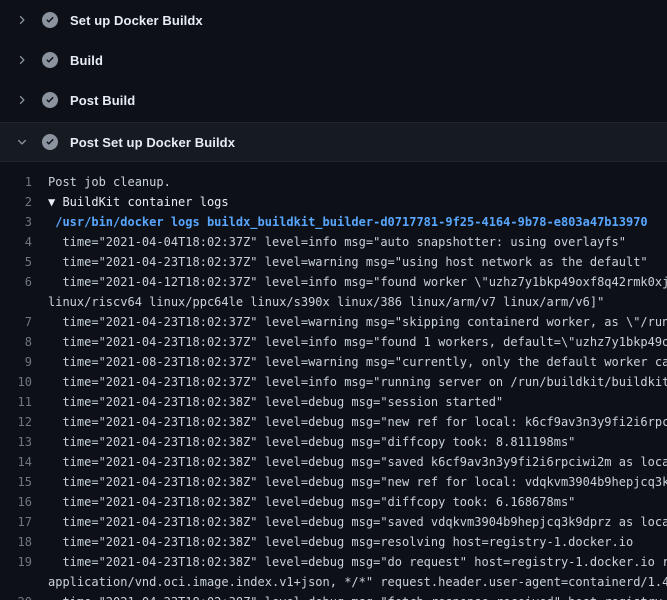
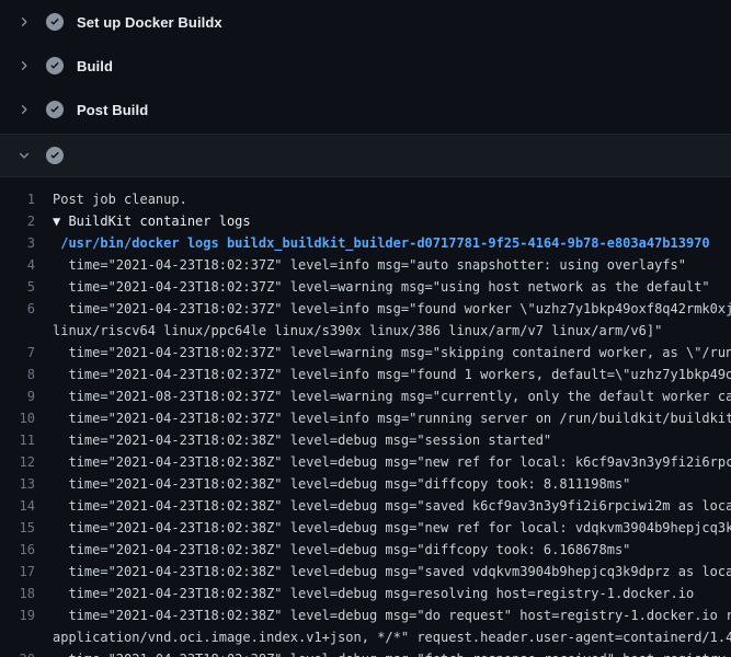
  Set up Docker Buildx
  Build
  Post Build
- Post Set up Docker Buildx
  1
  Post job cleanup.
  2
  ▼
  BuildKit container logs
  3
  /usr/bin/docker logs buildx_buildkit_builder-d0717781-9f25-4164-9b78-e803a47b13970
  4
- time="2021-04-04T18:02:37Z" level=info msg="auto snapshotter: using overlayfs"
+ time="2021-04-23T18:02:37Z" level=info msg="auto snapshotter: using overlayfs"
  5
  time="2021-04-23T18:02:37Z" level=warning msg="using host network as the default"
  6
- time="2021-04-12T18:02:37Z" level=info msg="found worker \"uzhz7y1bkp49oxf8q42rmk0xj
+ time="2021-04-23T18:02:37Z" level=info msg="found worker \"uzhz7y1bkp49oxf8q42rmk0xj
  linux/riscv64 linux/ppc64le linux/s390x linux/386 linux/arm/v7 linux/arm/v6]"
  7
  time="2021-04-23T18:02:37Z" level=warning msg="skipping containerd worker, as \"/run
  8
  time="2021-04-23T18:02:37Z" level=info msg="found 1 workers, default=\"uzhz7y1bkp49o
  9
  time="2021-08-23T18:02:37Z" level=warning msg="currently, only the default worker ca
  10
  time="2021-04-23T18:02:37Z" level=info msg="running server on /run/buildkit/buildkit
  11
  time="2021-04-23T18:02:38Z" level=debug msg="session started"
  12
  time="2021-04-23T18:02:38Z" level=debug msg="new ref for local: k6cf9av3n3y9fi2i6rpc
  13
  time="2021-04-23T18:02:38Z" level=debug msg="diffcopy took: 8.811198ms"
  14
  time="2021-04-23T18:02:38Z" level=debug msg="saved k6cf9av3n3y9fi2i6rpciwi2m as loca
  15
  time="2021-04-23T18:02:38Z" level=debug msg="new ref for local: vdqkvm3904b9hepjcq3k
  16
  time="2021-04-23T18:02:38Z" level=debug msg="diffcopy took: 6.168678ms"
  17
  time="2021-04-23T18:02:38Z" level=debug msg="saved vdqkvm3904b9hepjcq3k9dprz as loca
  18
  time="2021-04-23T18:02:38Z" level=debug msg=resolving host=registry-1.docker.io
  19
  time="2021-04-23T18:02:38Z" level=debug msg="do request" host=registry-1.docker.io r
  application/vnd.oci.image.index.v1+json, */*" request.header.user-agent=containerd/1.4
